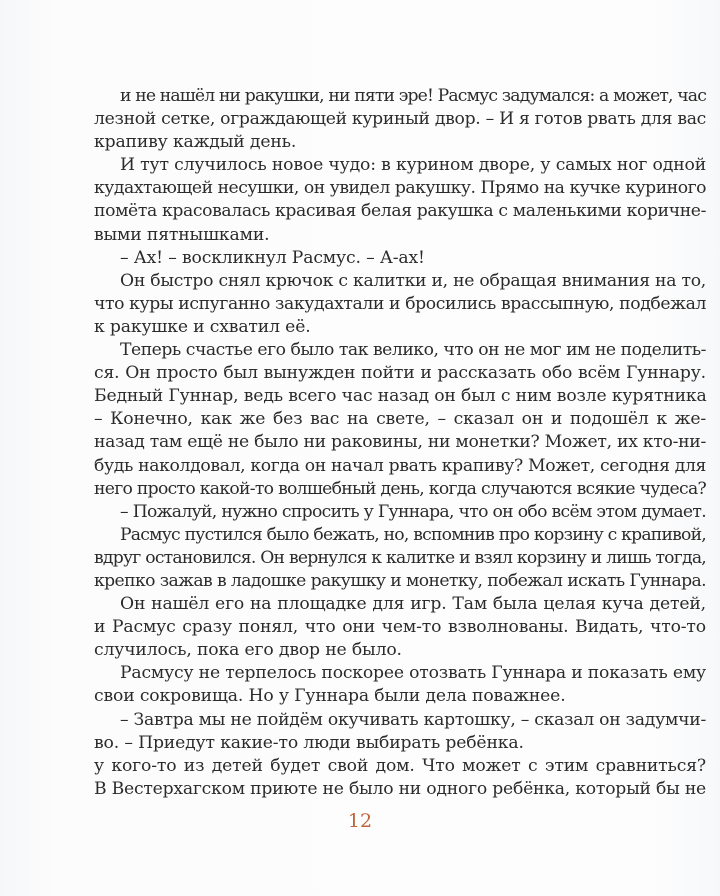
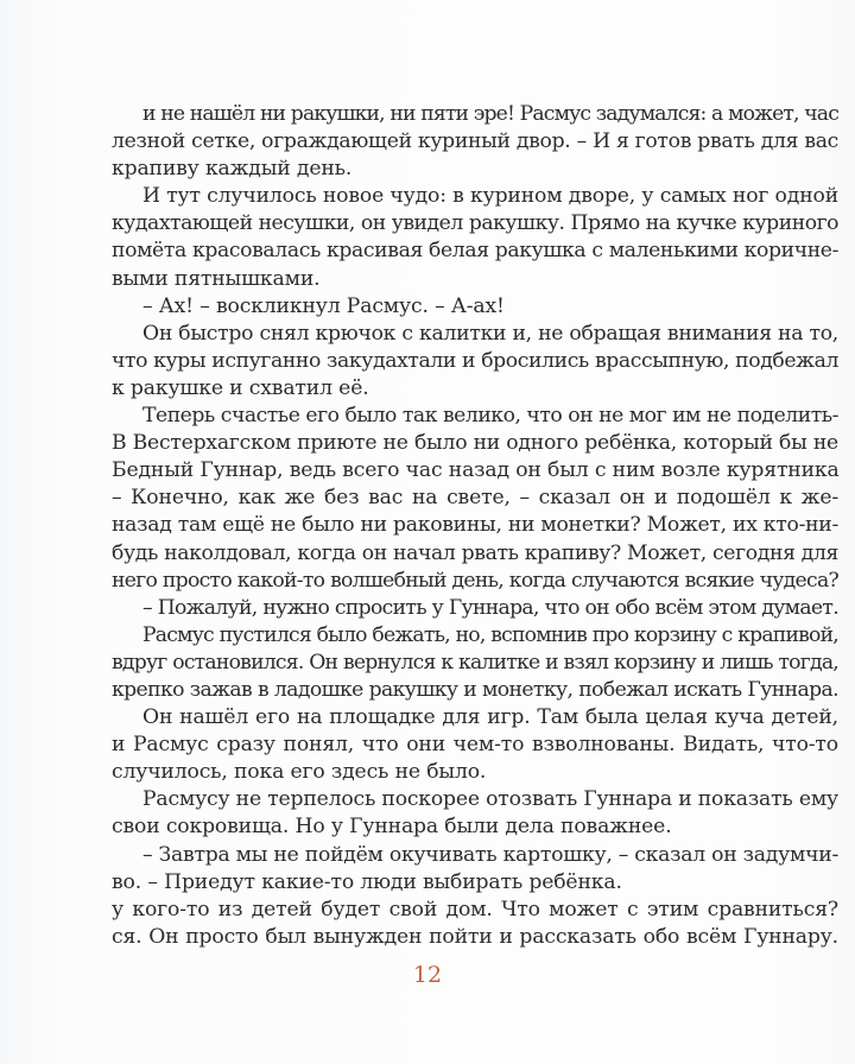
  и не нашёл ни ракушки, ни пяти эре! Расмус задумался: а может, час
  лезной сетке, ограждающей куриный двор. – И я готов рвать для вас
  крапиву каждый день.
  И тут случилось новое чудо: в курином дворе, у самых ног одной
  кудахтающей несушки, он увидел ракушку. Прямо на кучке куриного
  помёта красовалась красивая белая ракушка с маленькими коричне-
  выми пятнышками.
  – Ах! – воскликнул Расмус. – А-ах!
  Он быстро снял крючок с калитки и, не обращая внимания на то,
  что куры испуганно закудахтали и бросились врассыпную, подбежал
  к ракушке и схватил её.
  Теперь счастье его было так велико, что он не мог им не поделить-
- ся. Он просто был вынужден пойти и рассказать обо всём Гуннару.
+ В Вестерхагском приюте не было ни одного ребёнка, который бы не
  Бедный Гуннар, ведь всего час назад он был с ним возле курятника
  – Конечно, как же без вас на свете, – сказал он и подошёл к же-
  назад там ещё не было ни раковины, ни монетки? Может, их кто-ни-
  будь наколдовал, когда он начал рвать крапиву? Может, сегодня для
  него просто какой-то волшебный день, когда случаются всякие чудеса?
  – Пожалуй, нужно спросить у Гуннара, что он обо всём этом думает.
  Расмус пустился было бежать, но, вспомнив про корзину с крапивой,
  вдруг остановился. Он вернулся к калитке и взял корзину и лишь тогда,
  крепко зажав в ладошке ракушку и монетку, побежал искать Гуннара.
  Он нашёл его на площадке для игр. Там была целая куча детей,
  и Расмус сразу понял, что они чем-то взволнованы. Видать, что-то
- случилось, пока его двор не было.
+ случилось, пока его здесь не было.
  Расмусу не терпелось поскорее отозвать Гуннара и показать ему
  свои сокровища. Но у Гуннара были дела поважнее.
  – Завтра мы не пойдём окучивать картошку, – сказал он задумчи-
  во. – Приедут какие-то люди выбирать ребёнка.
  у кого-то из детей будет свой дом. Что может с этим сравниться?
- В Вестерхагском приюте не было ни одного ребёнка, который бы не
+ ся. Он просто был вынужден пойти и рассказать обо всём Гуннару.
  12
